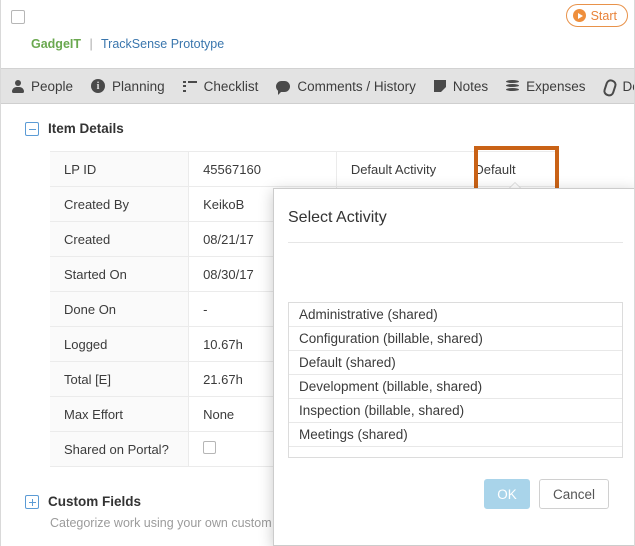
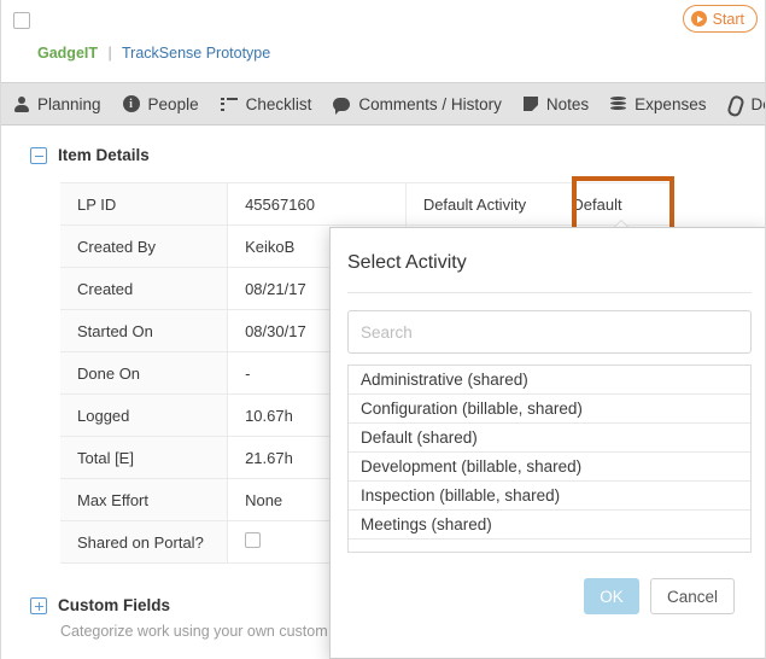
  GadgeIT | TrackSense Prototype
  Start
- People
+ Planning
  i
- Planning
+ People
  Checklist
  Comments / History
  Notes
  Expenses
  Item Details
  LP ID	45567160	Default Activity	Default
  Created By	KeikoB
  Created	08/21/17
  Started On	08/30/17
  Done On	-
  Logged	10.67h
  Total [E]	21.67h
  Max Effort	None
  Shared on Portal?
  Custom Fields
  Categorize work using your own custom
  Select Activity
+ Search
  Administrative (shared)
  Configuration (billable, shared)
  Default (shared)
  Development (billable, shared)
  Inspection (billable, shared)
  Meetings (shared)
  OK
  Cancel
